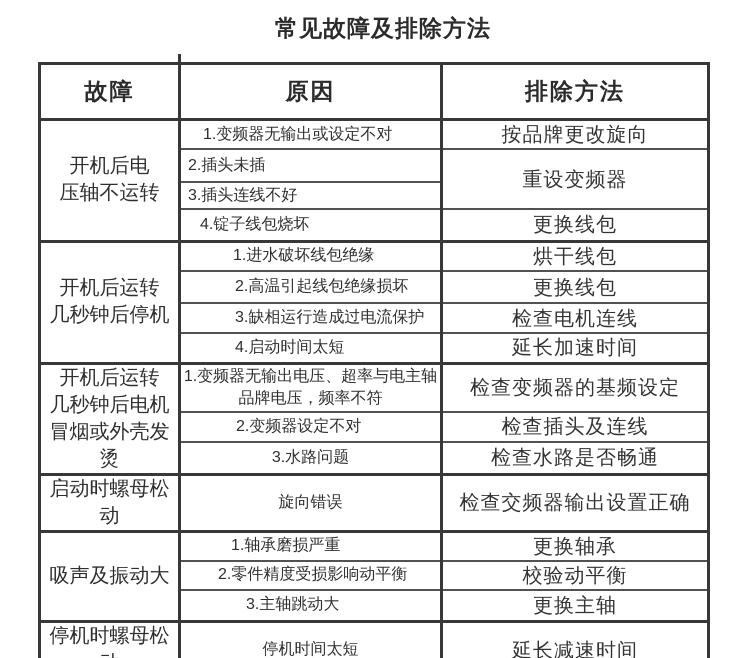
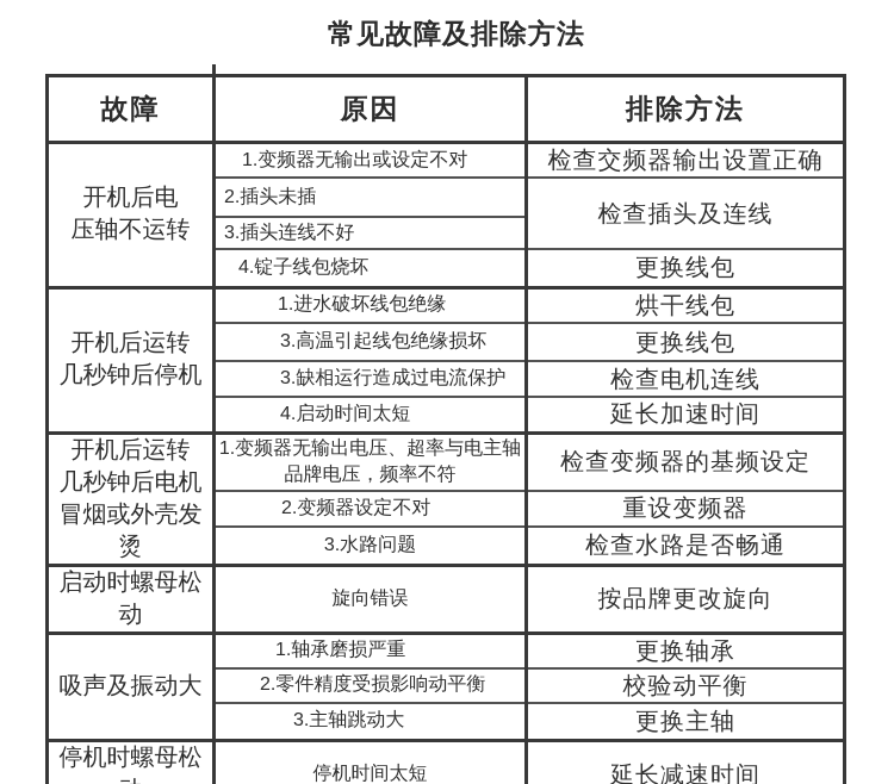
  常见故障及排除方法
  故障	原因	排除方法
- 开机后电 压轴不运转	1.变频器无输出或设定不对	按品牌更改旋向
+ 开机后电 压轴不运转	1.变频器无输出或设定不对	检查交频器输出设置正确
- 2.插头未插	重设变频器
+ 2.插头未插	检查插头及连线
  3.插头连线不好
  4.锭子线包烧坏	更换线包
  开机后运转 几秒钟后停机	1.进水破坏线包绝缘	烘干线包
- 2.高温引起线包绝缘损坏	更换线包
+ 3.高温引起线包绝缘损坏	更换线包
  3.缺相运行造成过电流保护	检查电机连线
  4.启动时间太短	延长加速时间
  开机后运转 几秒钟后电机 冒烟或外壳发烫	1.变频器无输出电压、超率与电主轴 品牌电压，频率不符	检查变频器的基频设定
- 2.变频器设定不对	检查插头及连线
+ 2.变频器设定不对	重设变频器
  3.水路问题	检查水路是否畅通
- 启动时螺母松动	旋向错误	检查交频器输出设置正确
+ 启动时螺母松动	旋向错误	按品牌更改旋向
  吸声及振动大	1.轴承磨损严重	更换轴承
  2.零件精度受损影响动平衡	校验动平衡
  3.主轴跳动大	更换主轴
  停机时螺母松	停机时间太短	延长减速时间
